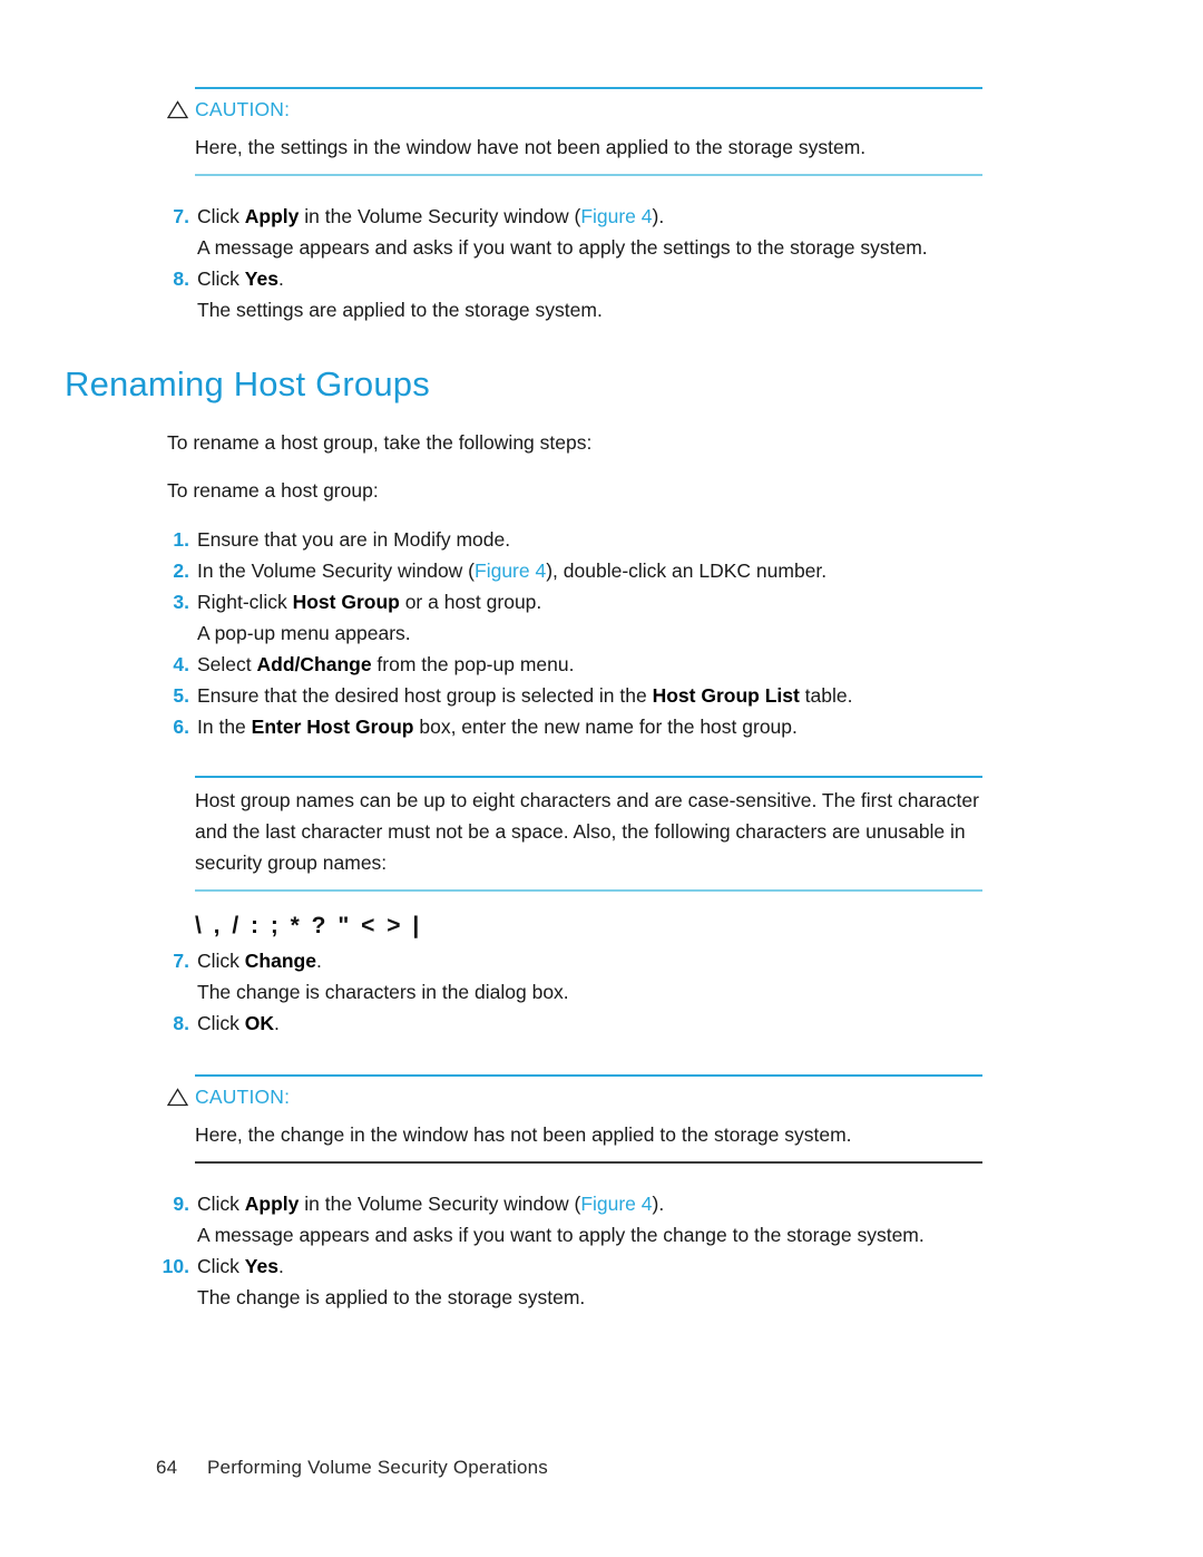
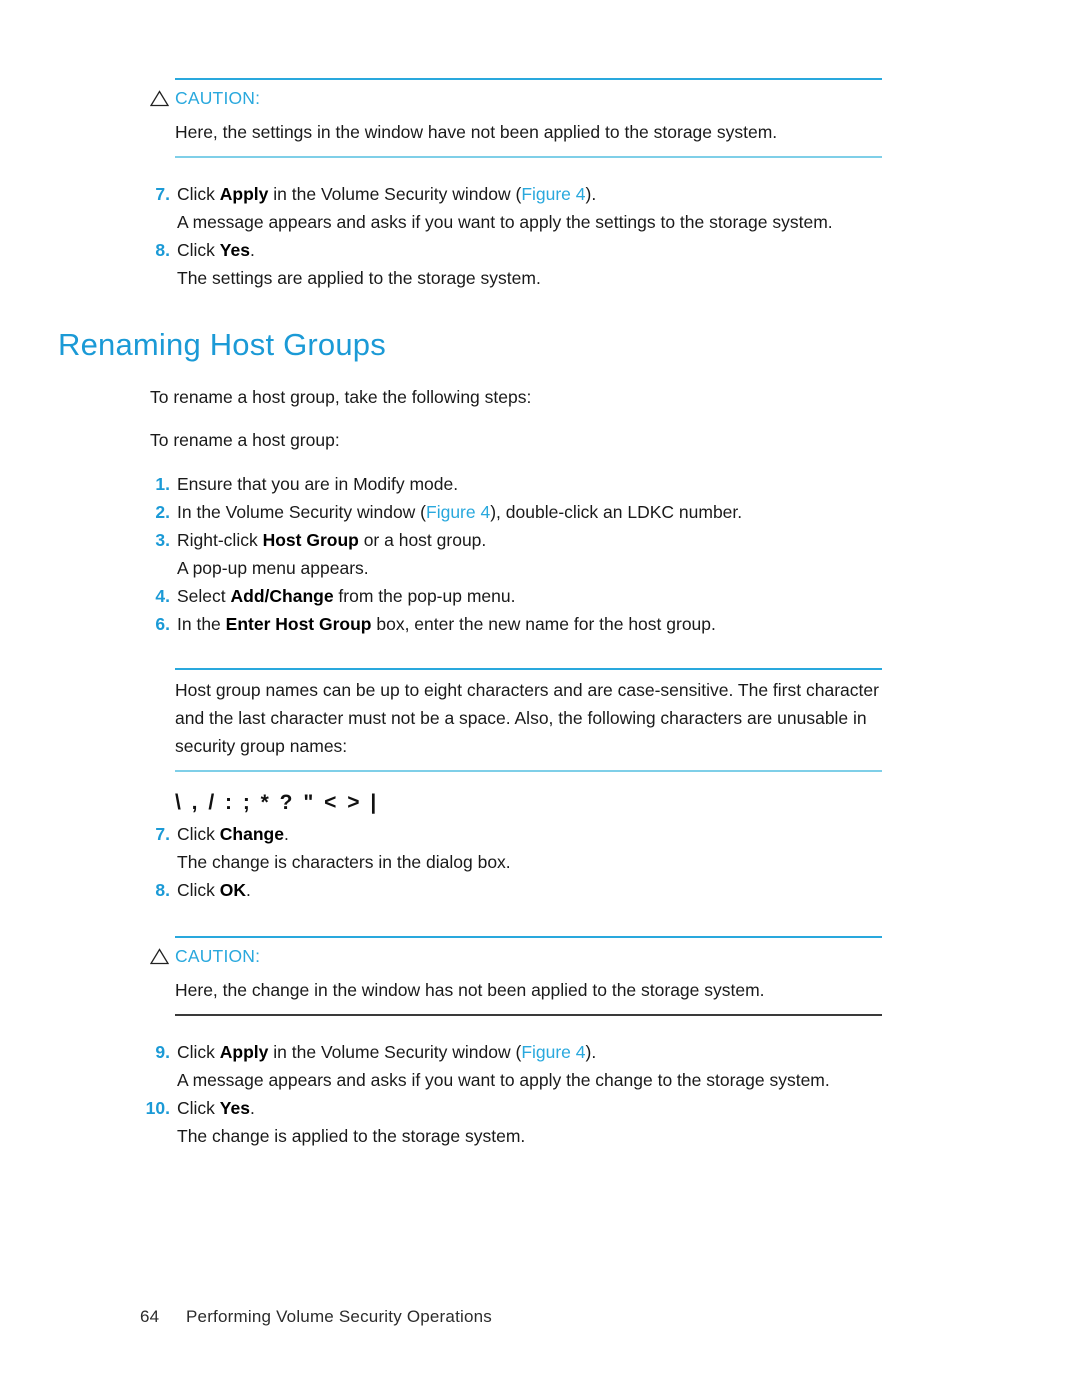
  CAUTION:
  Here, the settings in the window have not been applied to the storage system.
  7.
  Click Apply in the Volume Security window (Figure 4).
  A message appears and asks if you want to apply the settings to the storage system.
  8.
  Click Yes.
  The settings are applied to the storage system.
  Renaming Host Groups
  To rename a host group, take the following steps:
  To rename a host group:
  1.
  Ensure that you are in Modify mode.
  2.
  In the Volume Security window (Figure 4), double-click an LDKC number.
  3.
  Right-click Host Group or a host group.
  A pop-up menu appears.
  4.
  Select Add/Change from the pop-up menu.
- 5.
- Ensure that the desired host group is selected in the Host Group List table.
  6.
  In the Enter Host Group box, enter the new name for the host group.
  Host group names can be up to eight characters and are case-sensitive. The first character and the last character must not be a space. Also, the following characters are unusable in security group names:
  \ , / : ; * ? " < > |
  7.
  Click Change.
  The change is characters in the dialog box.
  8.
  Click OK.
  CAUTION:
  Here, the change in the window has not been applied to the storage system.
  9.
  Click Apply in the Volume Security window (Figure 4).
  A message appears and asks if you want to apply the change to the storage system.
  10.
  Click Yes.
  The change is applied to the storage system.
  64
  Performing Volume Security Operations
